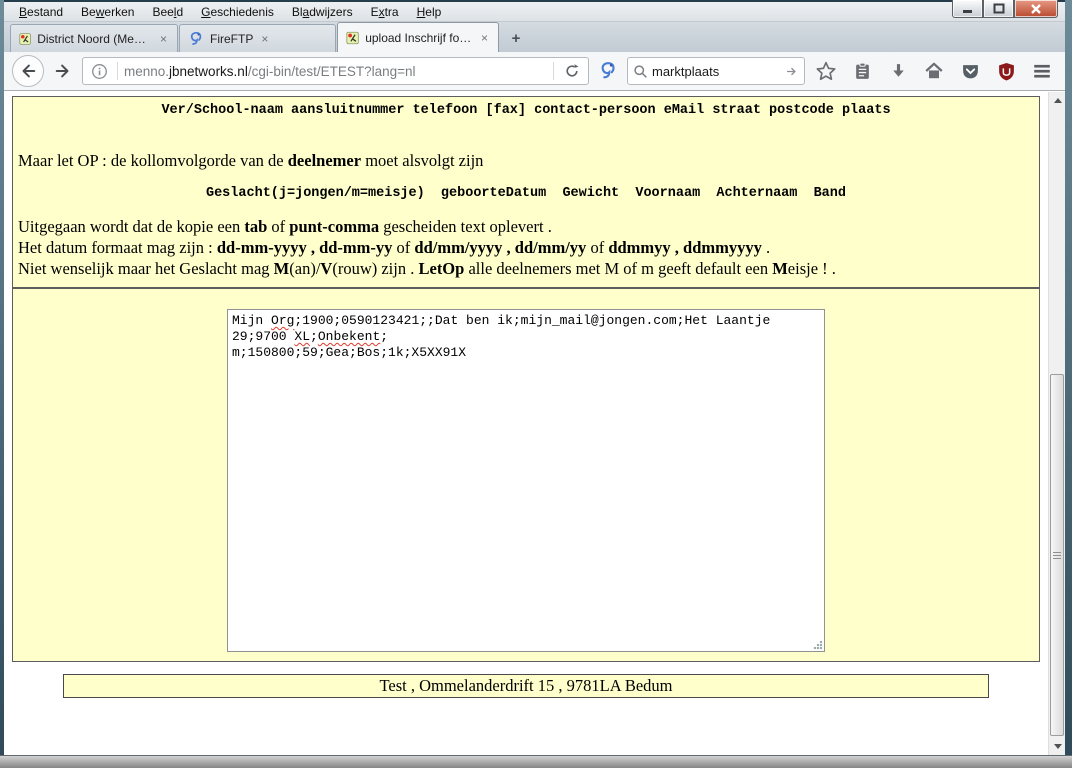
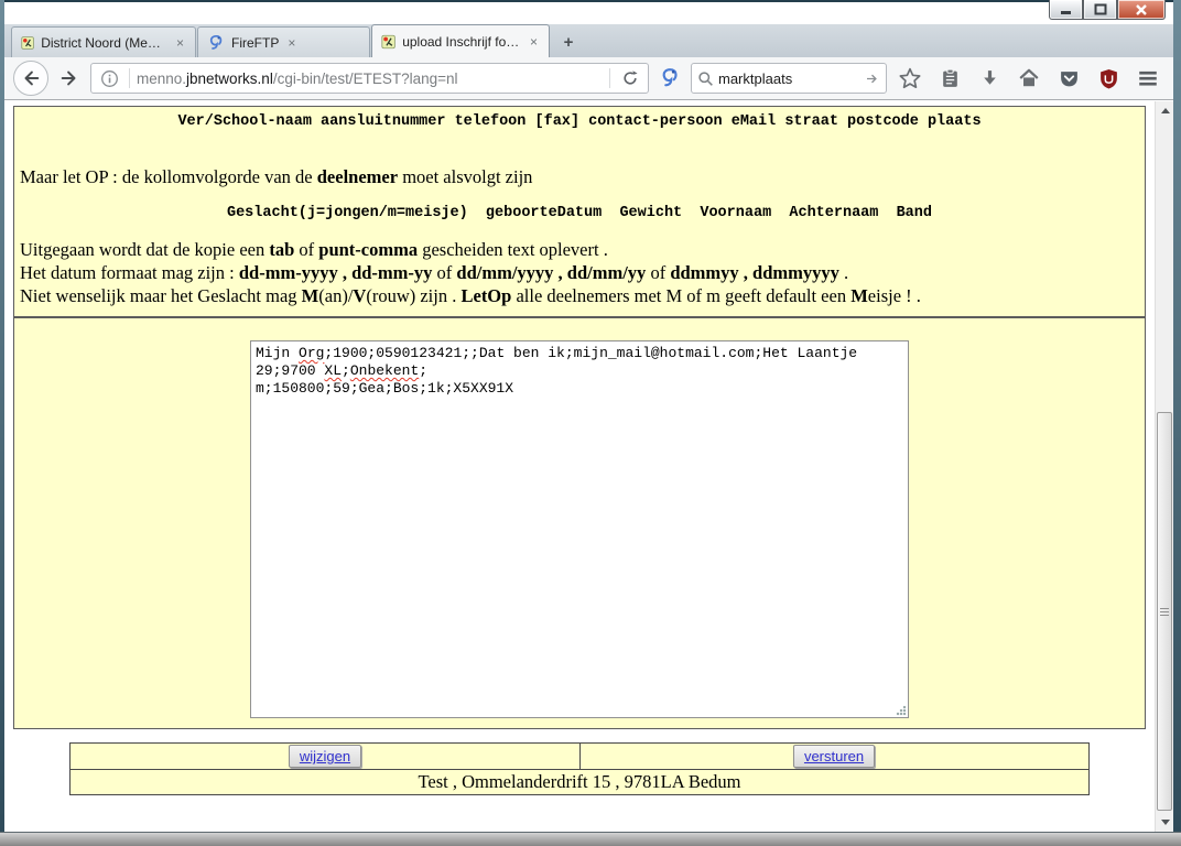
- Bestand
- Bewerken
- Beeld
- Geschiedenis
- Bladwijzers
- Extra
- Help
  District Noord (Menno
  ×
  FireFTP
  ×
  upload Inschrijf form
  ×
  +
  menno.jbnetworks.nl/cgi-bin/test/ETEST?lang=nl
  marktplaats
  Ver/School-naam aansluitnummer telefoon [fax] contact-persoon eMail straat postcode plaats
  Maar let OP : de kollomvolgorde van de deelnemer moet alsvolgt zijn
  Geslacht(j=jongen/m=meisje) geboorteDatum Gewicht Voornaam Achternaam Band
  Uitgegaan wordt dat de kopie een tab of punt-comma gescheiden text oplevert .
  Het datum formaat mag zijn : dd-mm-yyyy , dd-mm-yy of dd/mm/yyyy , dd/mm/yy of ddmmyy , ddmmyyyy .
  Niet wenselijk maar het Geslacht mag M(an)/V(rouw) zijn . LetOp alle deelnemers met M of m geeft default een Meisje ! .
- Mijn Org;1900;0590123421;;Dat ben ik;mijn_mail@jongen.com;Het Laantje 29;9700 XL;Onbekent;
+ Mijn Org;1900;0590123421;;Dat ben ik;mijn_mail@hotmail.com;Het Laantje 29;9700 XL;Onbekent;
  m;150800;59;Gea;Bos;1k;X5XX91X
+ wijzigen	versturen
  Test , Ommelanderdrift 15 , 9781LA Bedum
